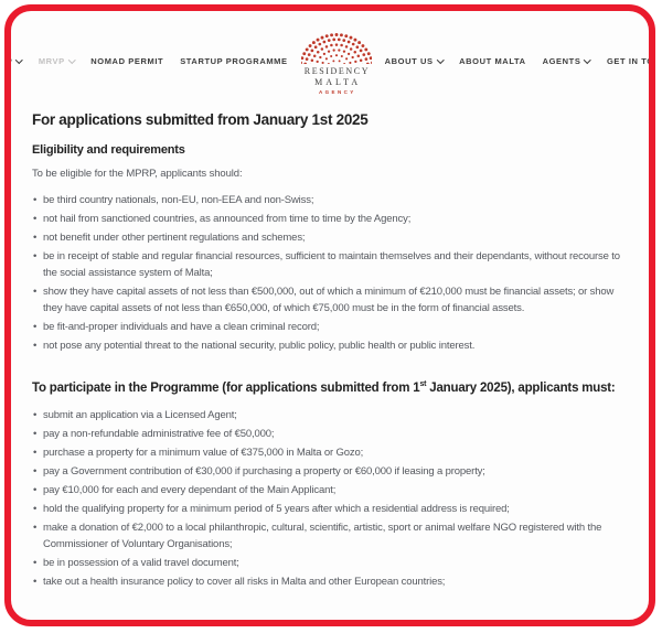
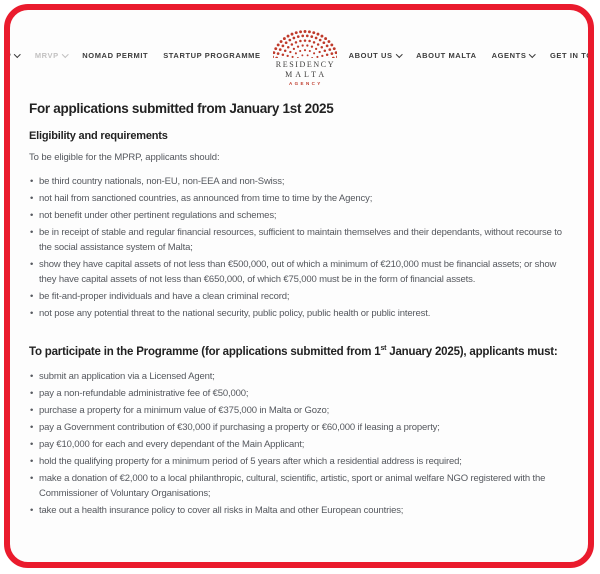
  MRVP
  NOMAD PERMIT
  STARTUP PROGRAMME
  RESIDENCY
  MALTA
  ABOUT US
  ABOUT MALTA
  AGENTS
  For applications submitted from January 1st 2025
  Eligibility and requirements
  To be eligible for the MPRP, applicants should:
  be third country nationals, non-EU, non-EEA and non-Swiss;
  not hail from sanctioned countries, as announced from time to time by the Agency;
  not benefit under other pertinent regulations and schemes;
  be in receipt of stable and regular financial resources, sufficient to maintain themselves and their dependants, without recourse to the social assistance system of Malta;
  show they have capital assets of not less than €500,000, out of which a minimum of €210,000 must be financial assets; or show they have capital assets of not less than €650,000, of which €75,000 must be in the form of financial assets.
  be fit-and-proper individuals and have a clean criminal record;
  not pose any potential threat to the national security, public policy, public health or public interest.
  To participate in the Programme (for applications submitted from 1 January 2025), applicants must:
  submit an application via a Licensed Agent;
  pay a non-refundable administrative fee of €50,000;
  purchase a property for a minimum value of €375,000 in Malta or Gozo;
  pay a Government contribution of €30,000 if purchasing a property or €60,000 if leasing a property;
  pay €10,000 for each and every dependant of the Main Applicant;
  hold the qualifying property for a minimum period of 5 years after which a residential address is required;
  make a donation of €2,000 to a local philanthropic, cultural, scientific, artistic, sport or animal welfare NGO registered with the Commissioner of Voluntary Organisations;
- be in possession of a valid travel document;
  take out a health insurance policy to cover all risks in Malta and other European countries;
